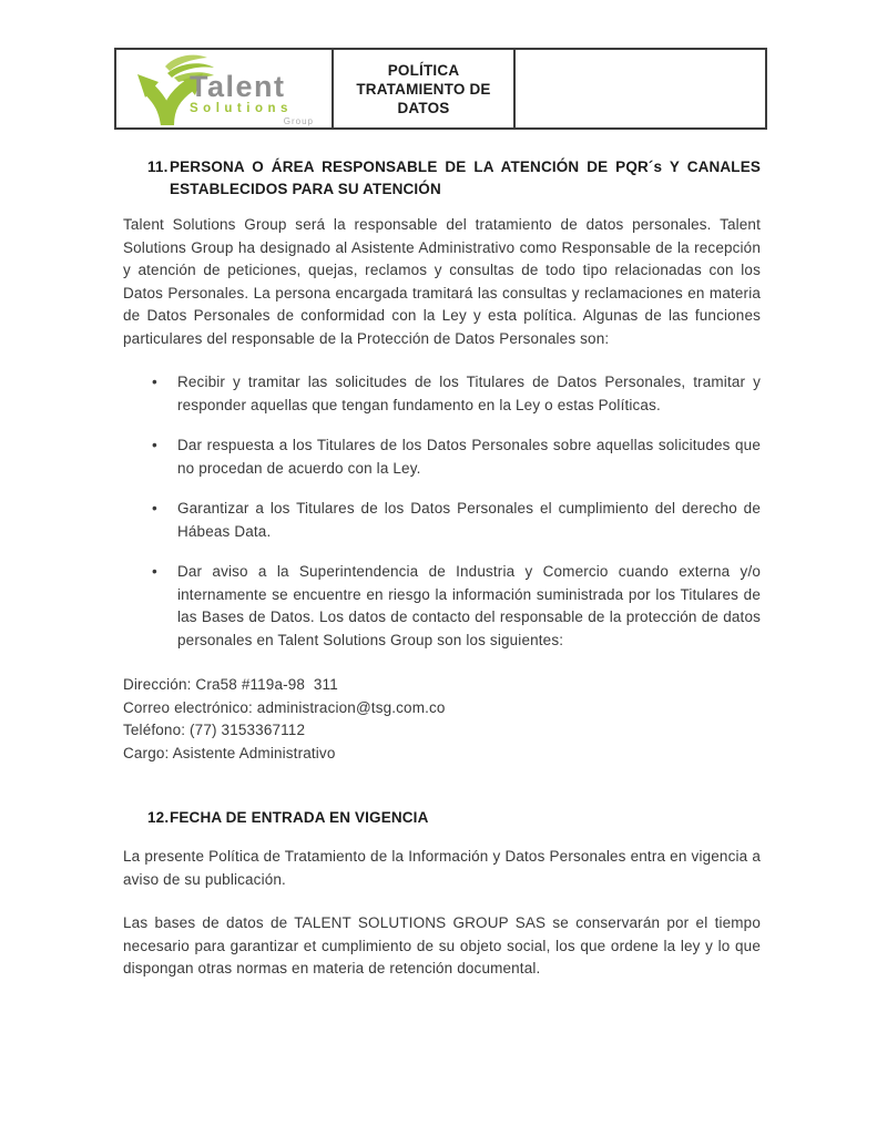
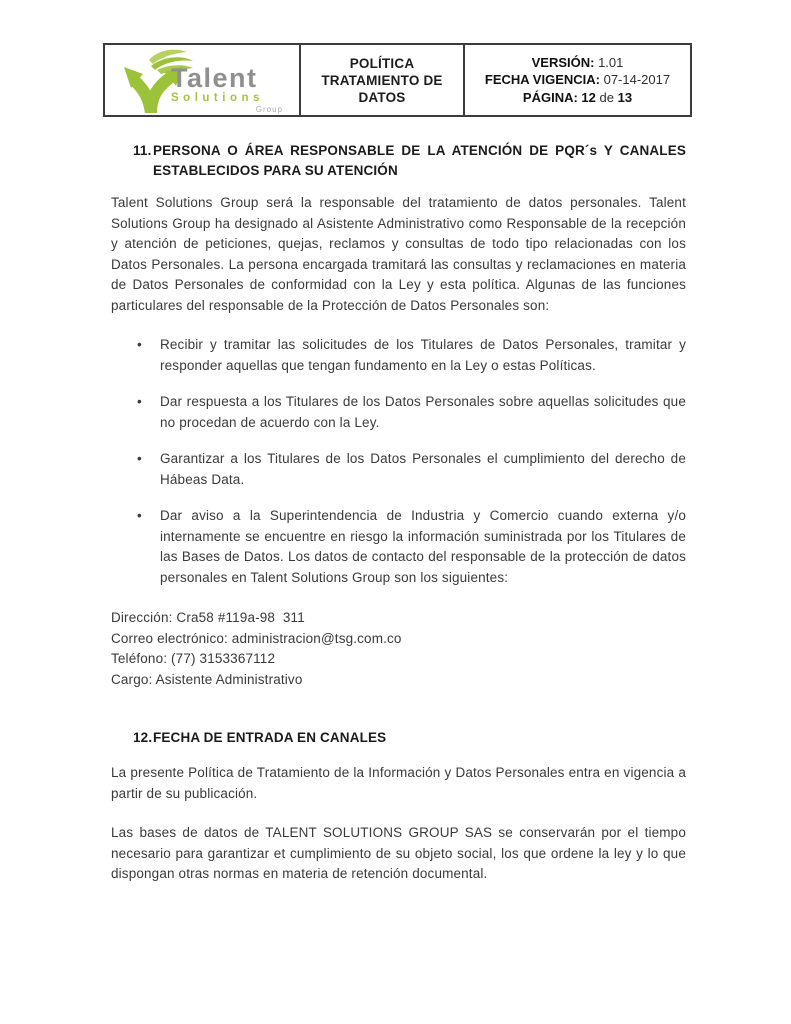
  Talent
  Solutions
  Group
  POLÍTICA
  TRATAMIENTO DE
  DATOS
+ VERSIÓN: 1.01
+ FECHA VIGENCIA: 07-14-2017
+ PÁGINA: 12 de 13
  11.
  PERSONA O ÁREA RESPONSABLE DE LA ATENCIÓN DE PQR´s Y CANALES ESTABLECIDOS PARA SU ATENCIÓN
  Talent Solutions Group será la responsable del tratamiento de datos personales. Talent Solutions Group ha designado al Asistente Administrativo como Responsable de la recepción y atención de peticiones, quejas, reclamos y consultas de todo tipo relacionadas con los Datos Personales. La persona encargada tramitará las consultas y reclamaciones en materia de Datos Personales de conformidad con la Ley y esta política. Algunas de las funciones particulares del responsable de la Protección de Datos Personales son:
  Recibir y tramitar las solicitudes de los Titulares de Datos Personales, tramitar y responder aquellas que tengan fundamento en la Ley o estas Políticas.
  Dar respuesta a los Titulares de los Datos Personales sobre aquellas solicitudes que no procedan de acuerdo con la Ley.
  Garantizar a los Titulares de los Datos Personales el cumplimiento del derecho de Hábeas Data.
  Dar aviso a la Superintendencia de Industria y Comercio cuando externa y/o internamente se encuentre en riesgo la información suministrada por los Titulares de las Bases de Datos. Los datos de contacto del responsable de la protección de datos personales en Talent Solutions Group son los siguientes:
  Dirección: Cra58 #119a-98 311
  Correo electrónico: administracion@tsg.com.co
  Teléfono: (77) 3153367112
  Cargo: Asistente Administrativo
  12.
- FECHA DE ENTRADA EN VIGENCIA
+ FECHA DE ENTRADA EN CANALES
- La presente Política de Tratamiento de la Información y Datos Personales entra en vigencia a aviso de su publicación.
+ La presente Política de Tratamiento de la Información y Datos Personales entra en vigencia a partir de su publicación.
  Las bases de datos de TALENT SOLUTIONS GROUP SAS se conservarán por el tiempo necesario para garantizar et cumplimiento de su objeto social, los que ordene la ley y lo que dispongan otras normas en materia de retención documental.
